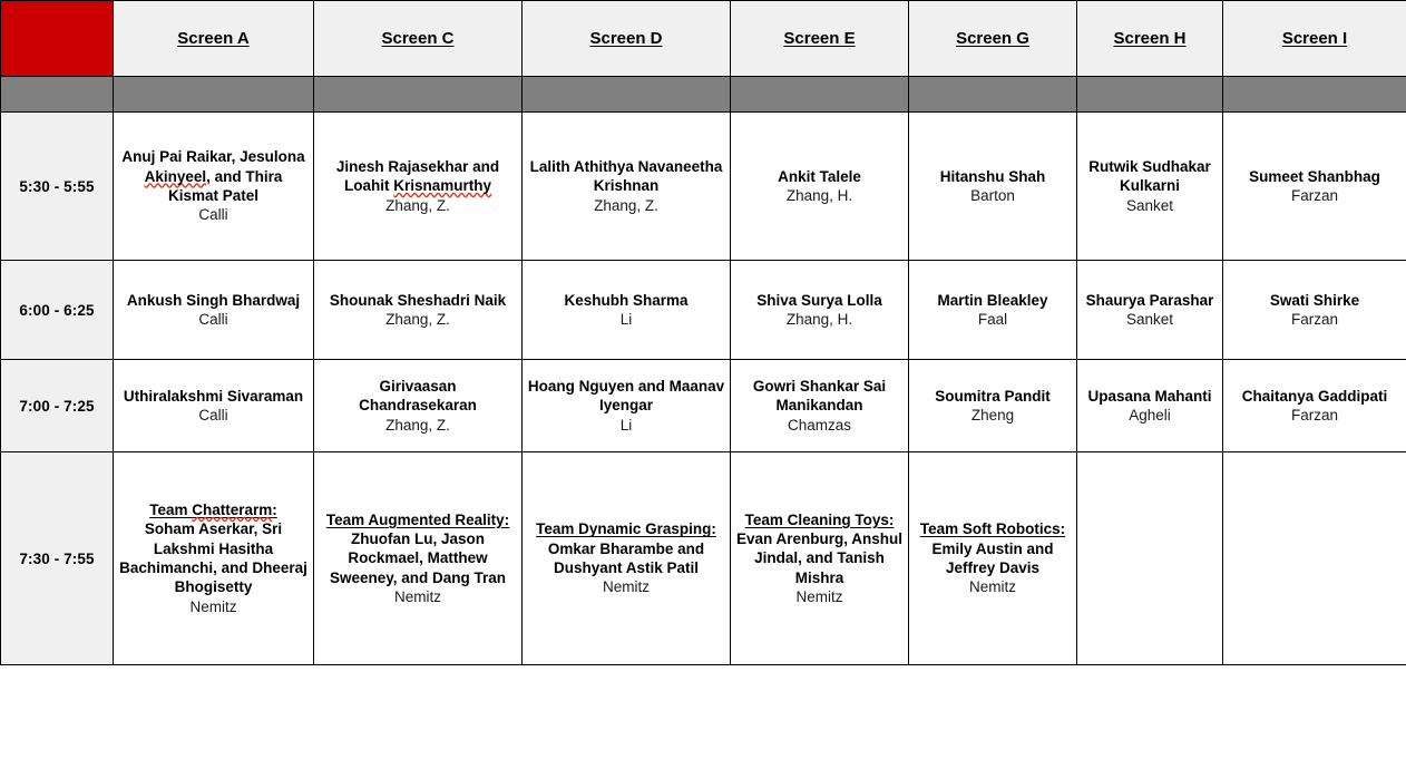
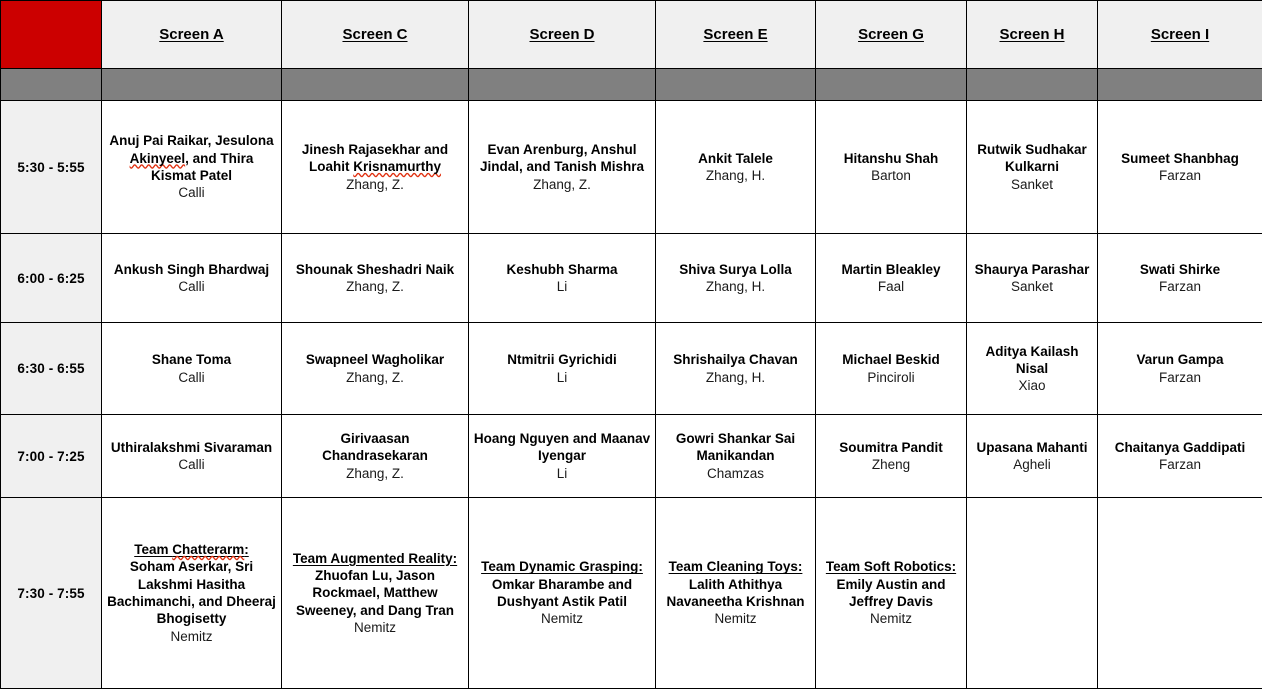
  	Screen A	Screen C	Screen D	Screen E	Screen G	Screen H	Screen I
- 5:30 - 5:55	Anuj Pai Raikar, Jesulona Akinyeel, and Thira Kismat PatelCalli	Jinesh Rajasekhar and Loahit KrisnamurthyZhang, Z.	Lalith Athithya Navaneetha KrishnanZhang, Z.	Ankit TaleleZhang, H.	Hitanshu ShahBarton	Rutwik Sudhakar KulkarniSanket	Sumeet ShanbhagFarzan
+ 5:30 - 5:55	Anuj Pai Raikar, Jesulona Akinyeel, and Thira Kismat PatelCalli	Jinesh Rajasekhar and Loahit KrisnamurthyZhang, Z.	Evan Arenburg, Anshul Jindal, and Tanish MishraZhang, Z.	Ankit TaleleZhang, H.	Hitanshu ShahBarton	Rutwik Sudhakar KulkarniSanket	Sumeet ShanbhagFarzan
  6:00 - 6:25	Ankush Singh BhardwajCalli	Shounak Sheshadri NaikZhang, Z.	Keshubh SharmaLi	Shiva Surya LollaZhang, H.	Martin BleakleyFaal	Shaurya ParasharSanket	Swati ShirkeFarzan
+ 6:30 - 6:55	Shane TomaCalli	Swapneel WagholikarZhang, Z.	Ntmitrii GyrichidiLi	Shrishailya ChavanZhang, H.	Michael BeskidPinciroli	Aditya Kailash NisalXiao	Varun GampaFarzan
  7:00 - 7:25	Uthiralakshmi SivaramanCalli	Girivaasan ChandrasekaranZhang, Z.	Hoang Nguyen and Maanav IyengarLi	Gowri Shankar Sai ManikandanChamzas	Soumitra PanditZheng	Upasana MahantiAgheli	Chaitanya GaddipatiFarzan
- 7:30 - 7:55	Team Chatterarm:Soham Aserkar, Sri Lakshmi Hasitha Bachimanchi, and Dheeraj BhogisettyNemitz	Team Augmented Reality:Zhuofan Lu, Jason Rockmael, Matthew Sweeney, and Dang TranNemitz	Team Dynamic Grasping:Omkar Bharambe and Dushyant Astik PatilNemitz	Team Cleaning Toys:Evan Arenburg, Anshul Jindal, and Tanish MishraNemitz	Team Soft Robotics:Emily Austin and Jeffrey DavisNemitz
+ 7:30 - 7:55	Team Chatterarm:Soham Aserkar, Sri Lakshmi Hasitha Bachimanchi, and Dheeraj BhogisettyNemitz	Team Augmented Reality:Zhuofan Lu, Jason Rockmael, Matthew Sweeney, and Dang TranNemitz	Team Dynamic Grasping:Omkar Bharambe and Dushyant Astik PatilNemitz	Team Cleaning Toys:Lalith Athithya Navaneetha KrishnanNemitz	Team Soft Robotics:Emily Austin and Jeffrey DavisNemitz
